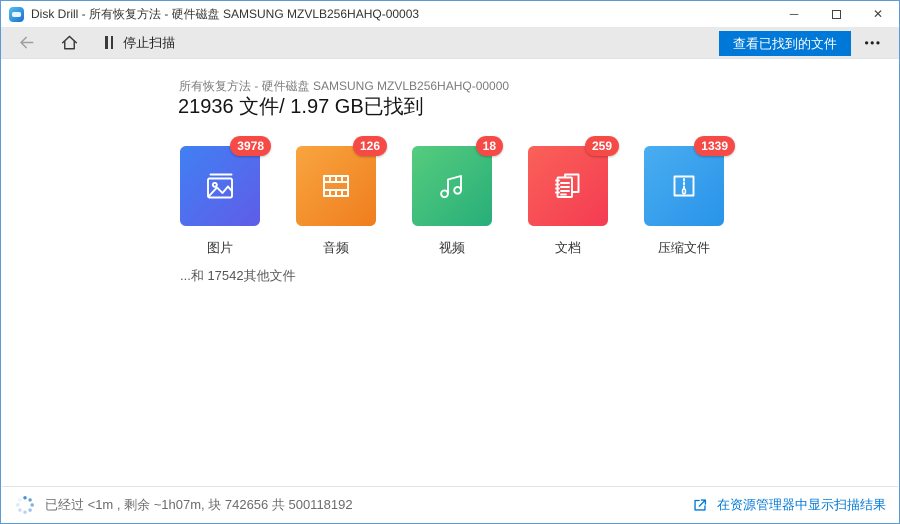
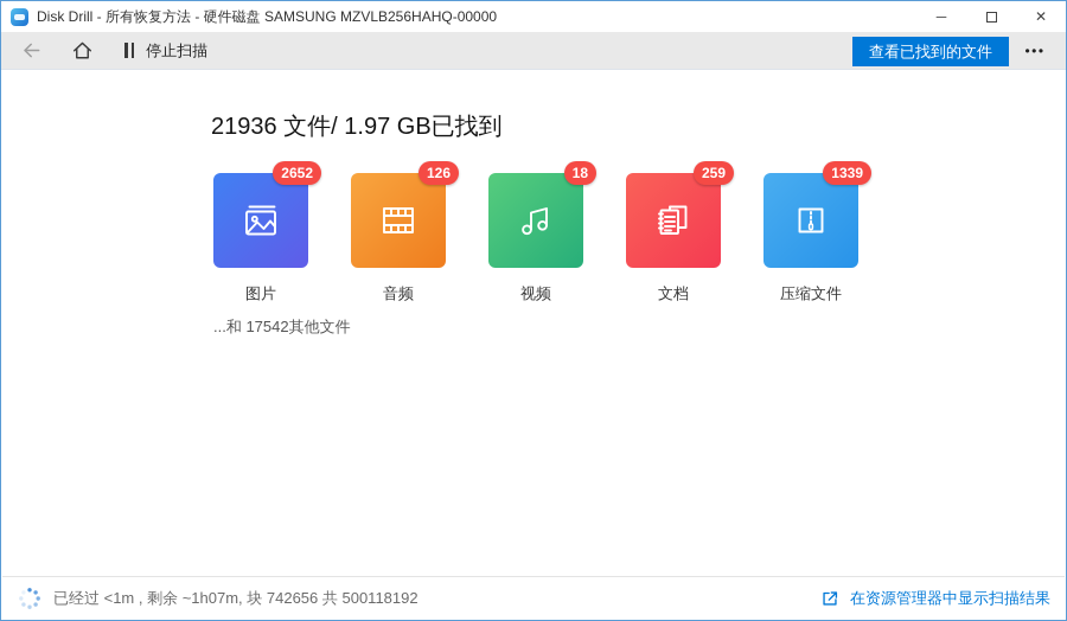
- Disk Drill - 所有恢复方法 - 硬件磁盘 SAMSUNG MZVLB256HAHQ-00003
+ Disk Drill - 所有恢复方法 - 硬件磁盘 SAMSUNG MZVLB256HAHQ-00000
  ─
  ✕
  停止扫描
  查看已找到的文件
  •••
- 所有恢复方法 - 硬件磁盘 SAMSUNG MZVLB256HAHQ-00000
  21936 文件/ 1.97 GB已找到
- 3978
+ 2652
  图片
  126
  音频
  18
  视频
  259
  文档
  1339
  压缩文件
  ...和 17542其他文件
  已经过 <1m , 剩余 ~1h07m, 块 742656 共 500118192
  在资源管理器中显示扫描结果
